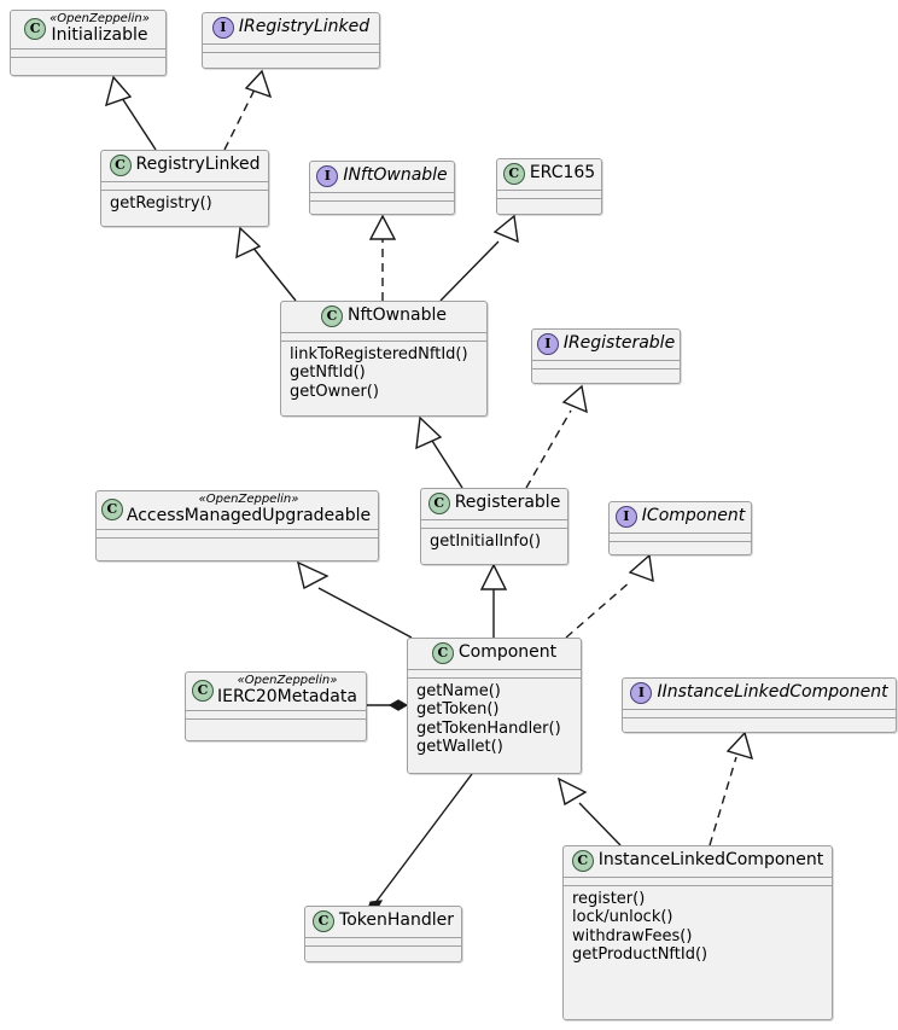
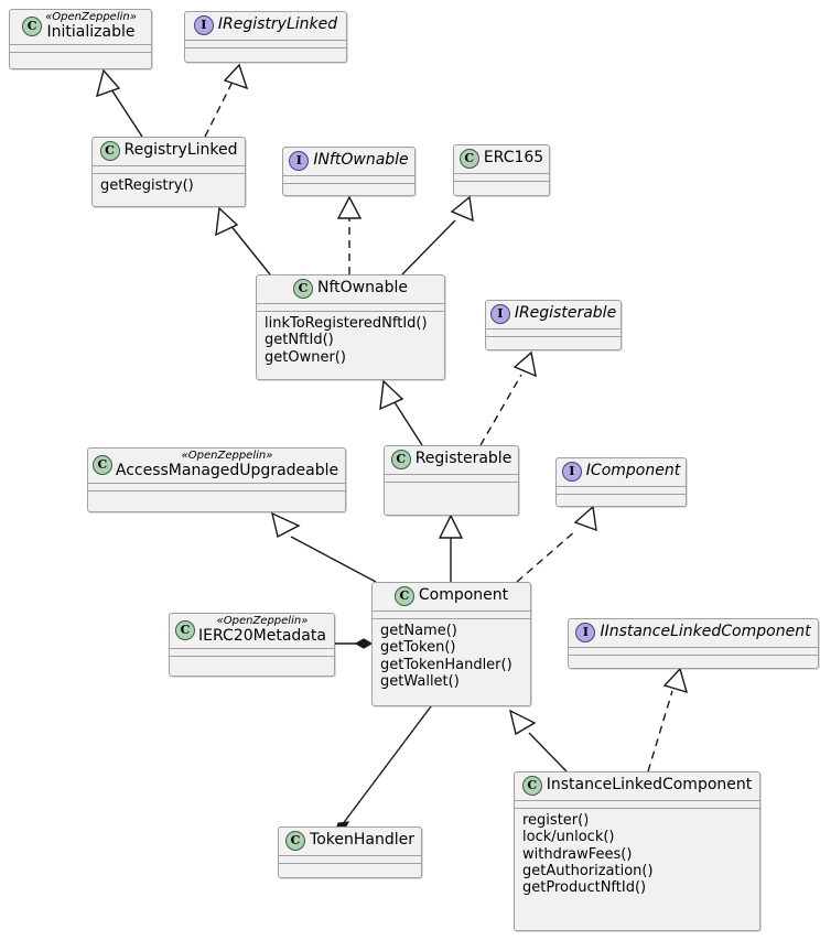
  C
  «OpenZeppelin»
  Initializable
  I
  IRegistryLinked
  C
  RegistryLinked
  getRegistry()
  I
  INftOwnable
  C
  ERC165
  C
  NftOwnable
  linkToRegisteredNftId()
  getNftId()
  getOwner()
  I
  IRegisterable
  C
  «OpenZeppelin»
  AccessManagedUpgradeable
  C
  Registerable
- getInitialInfo()
  I
  IComponent
  C
  Component
  getName()
  getToken()
  getTokenHandler()
  getWallet()
  C
  «OpenZeppelin»
  IERC20Metadata
  I
  IInstanceLinkedComponent
  C
  InstanceLinkedComponent
  register()
  lock/unlock()
  withdrawFees()
+ getAuthorization()
  getProductNftId()
  C
  TokenHandler
